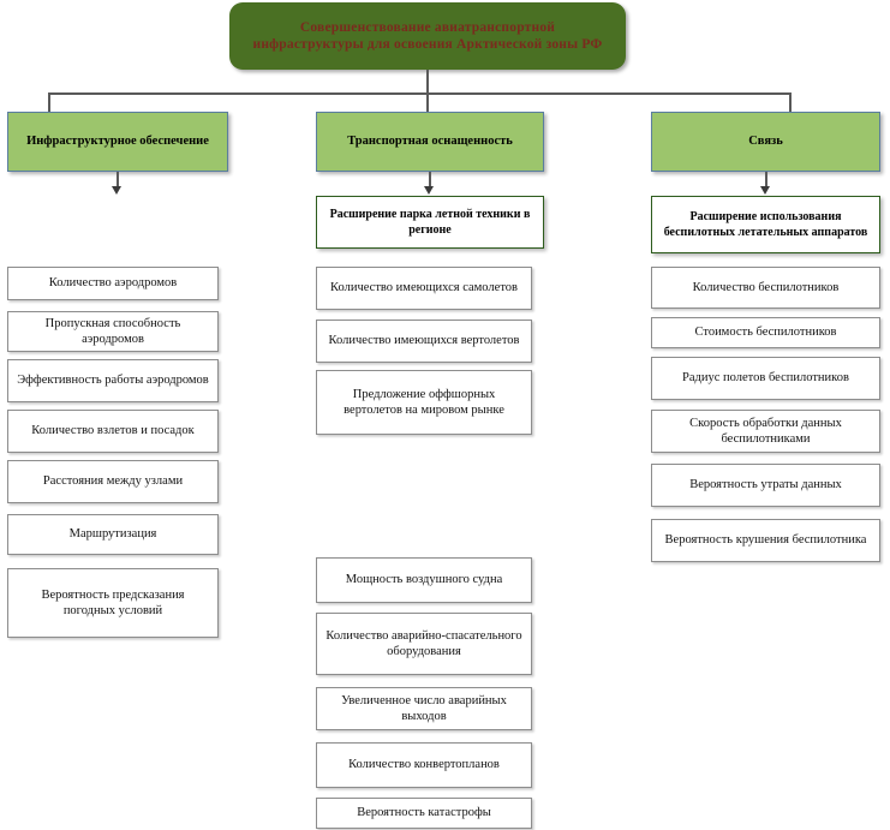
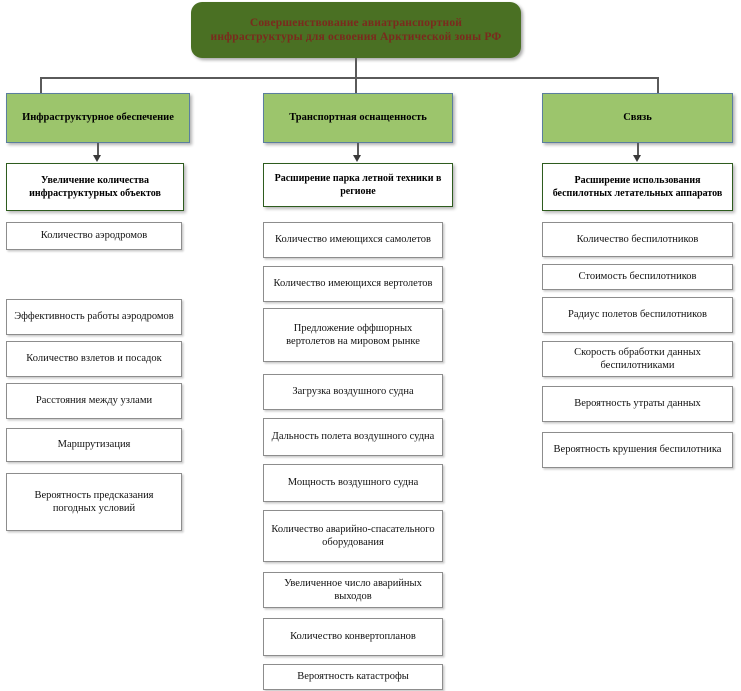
  Совершенствование авиатранспортной инфраструктуры для освоения Арктической зоны РФ
  Инфраструктурное обеспечение
  Транспортная оснащенность
  Связь
+ Увеличение количества инфраструктурных объектов
  Расширение парка летной техники в регионе
  Расширение использования беспилотных летательных аппаратов
  Количество аэродромов
- Пропускная способность аэродромов
  Эффективность работы аэродромов
  Количество взлетов и посадок
  Расстояния между узлами
  Маршрутизация
  Вероятность предсказания погодных условий
  Количество имеющихся самолетов
  Количество имеющихся вертолетов
  Предложение оффшорных вертолетов на мировом рынке
+ Загрузка воздушного судна
+ Дальность полета воздушного судна
  Мощность воздушного судна
  Количество аварийно-спасательного оборудования
  Увеличенное число аварийных выходов
  Количество конвертопланов
  Вероятность катастрофы
  Количество беспилотников
  Стоимость беспилотников
  Радиус полетов беспилотников
  Скорость обработки данных беспилотниками
  Вероятность утраты данных
  Вероятность крушения беспилотника
